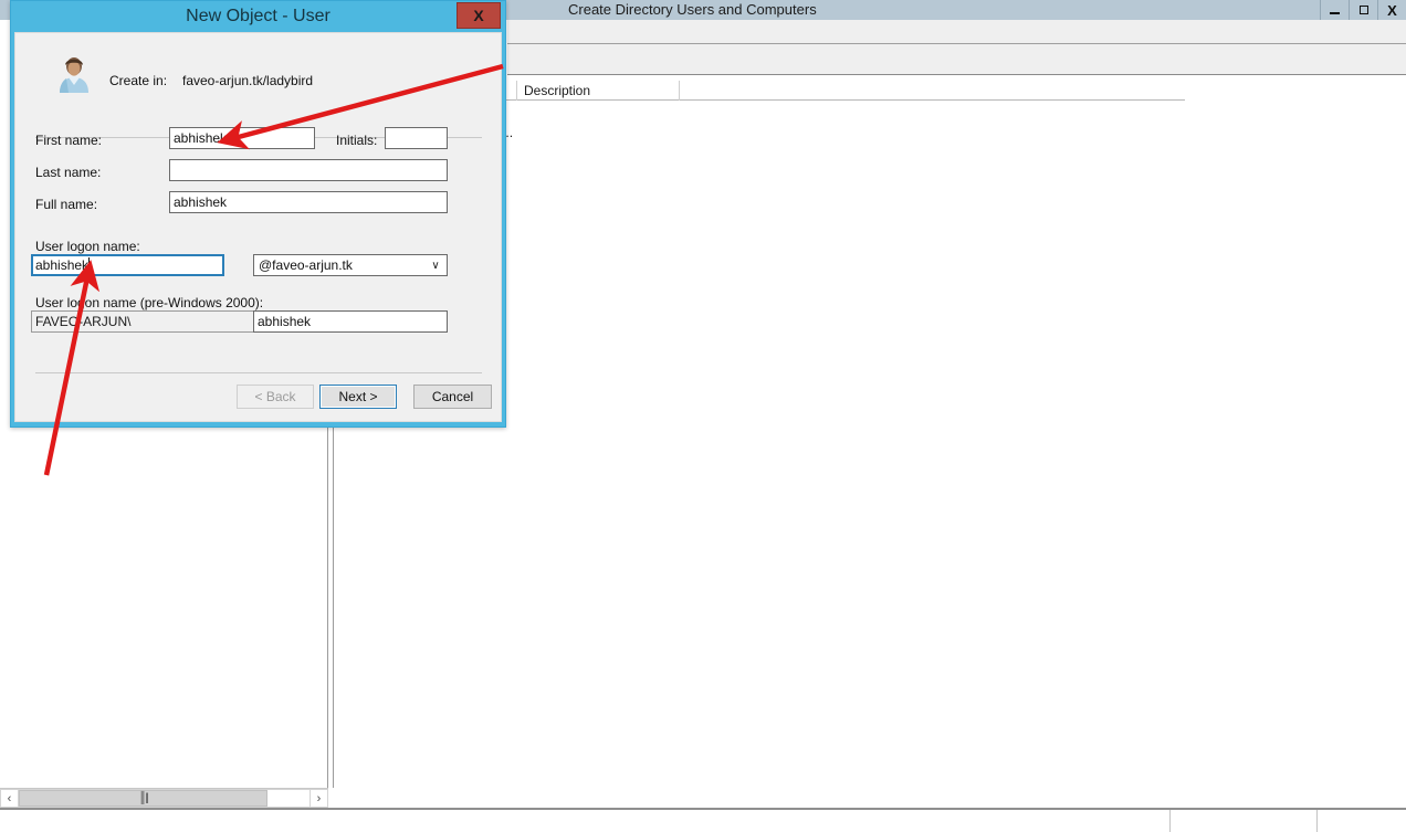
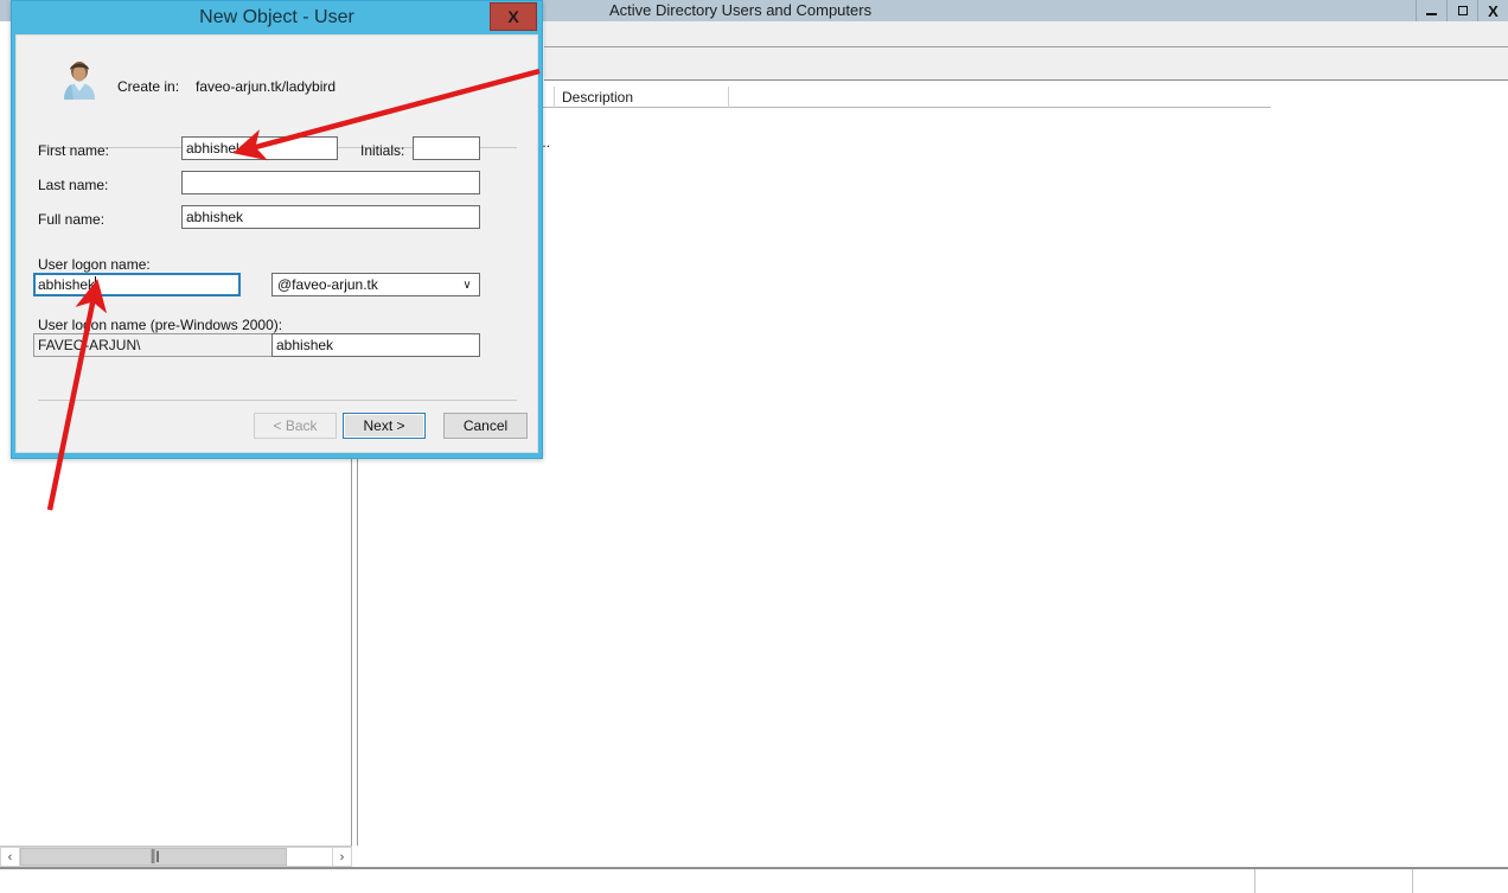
- Create Directory Users and Computers
+ Active Directory Users and Computers
  X
  ‹
  ║|
  ›
  Description
  New Object - User
  X
  Create in:
  faveo-arjun.tk/ladybird
  First name:
  abhishek
  Initials:
  Last name:
  Full name:
  abhishek
  User logon name:
  abhishek
  @faveo-arjun.tk
  ∨
  User loon name (pre-Windows 2000):
  FAVEO-ARJUN\
  abhishek
  < Back
  Next >
  Cancel
